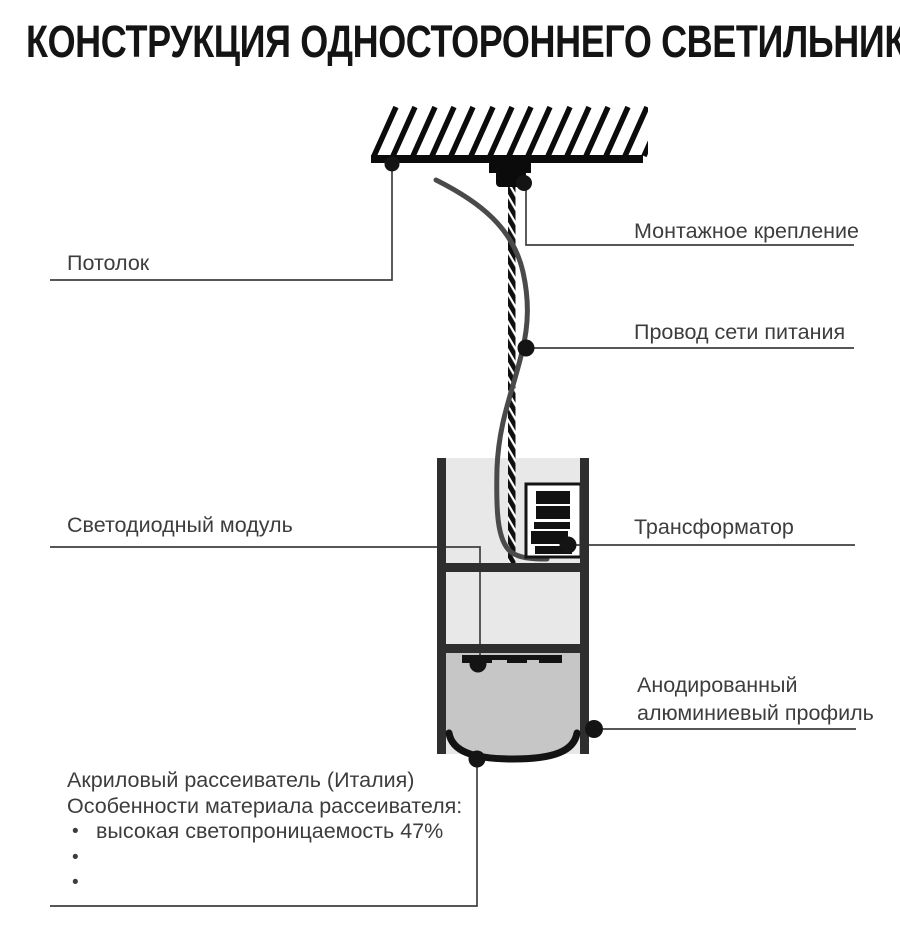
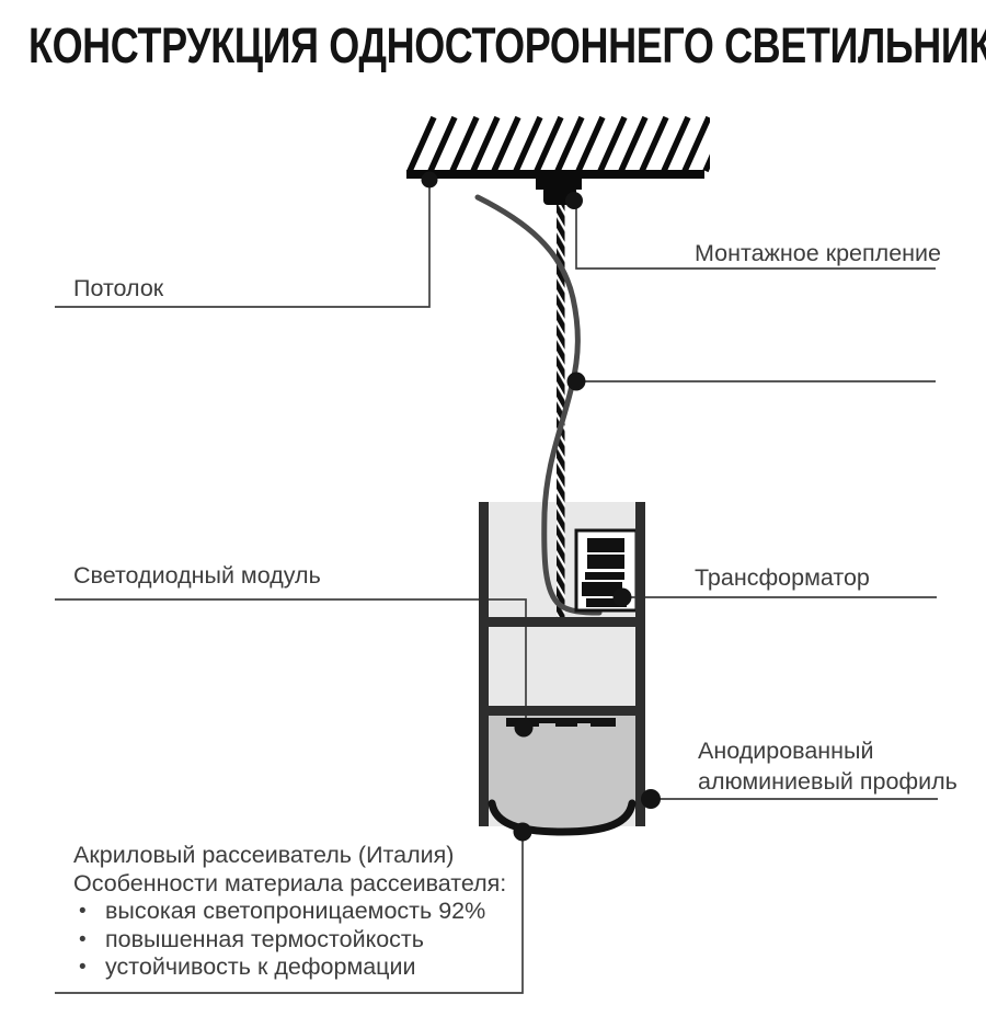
  КОНСТРУКЦИЯ ОДНОСТОРОННЕГО СВЕТИЛЬНИК
  Потолок
  Монтажное крепление
- Провод сети питания
  Светодиодный модуль
  Трансформатор
  Анодированный
  алюминиевый профиль
  Акриловый рассеиватель (Италия)
  Особенности материала рассеивателя:
  •
- высокая светопроницаемость 47%
+ высокая светопроницаемость 92%
  •
+ повышенная термостойкость
  •
+ устойчивость к деформации
